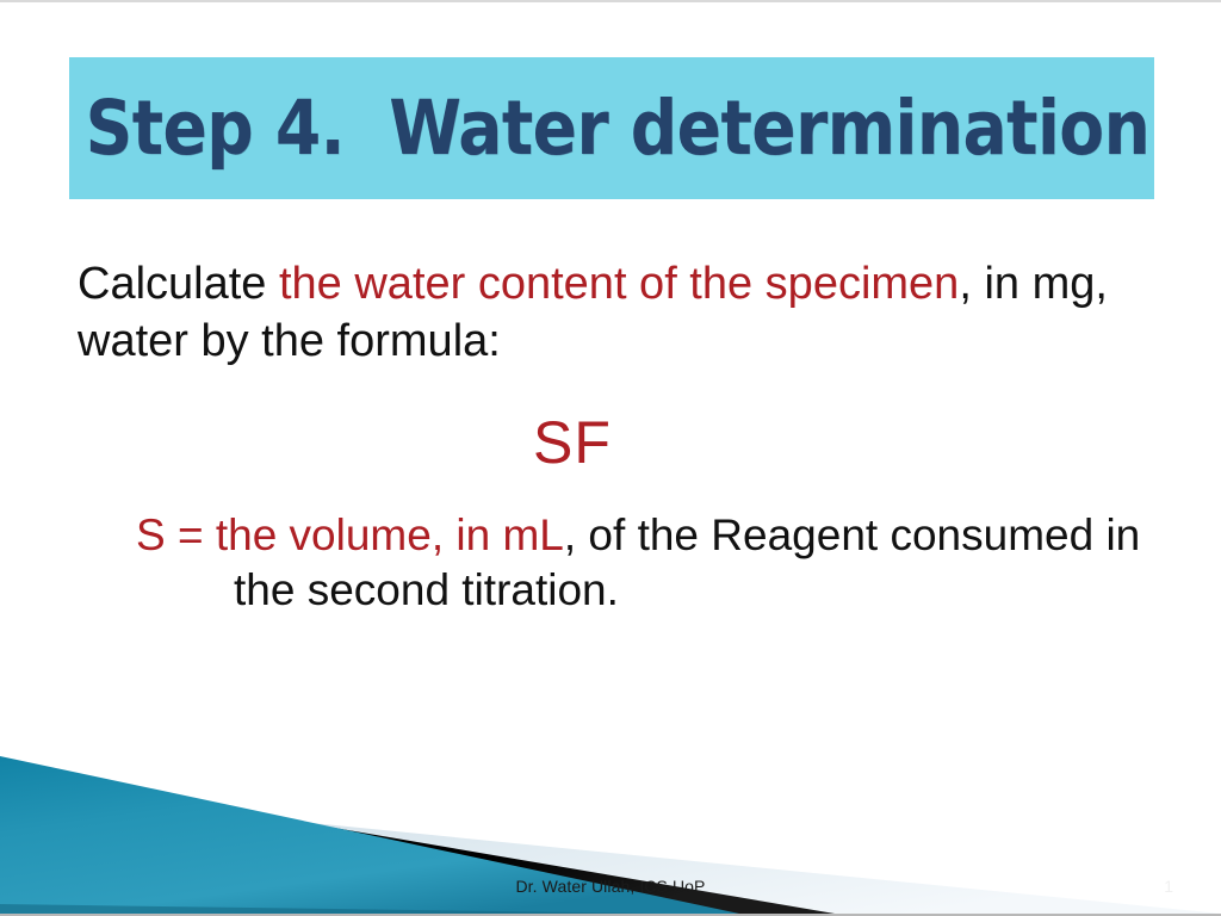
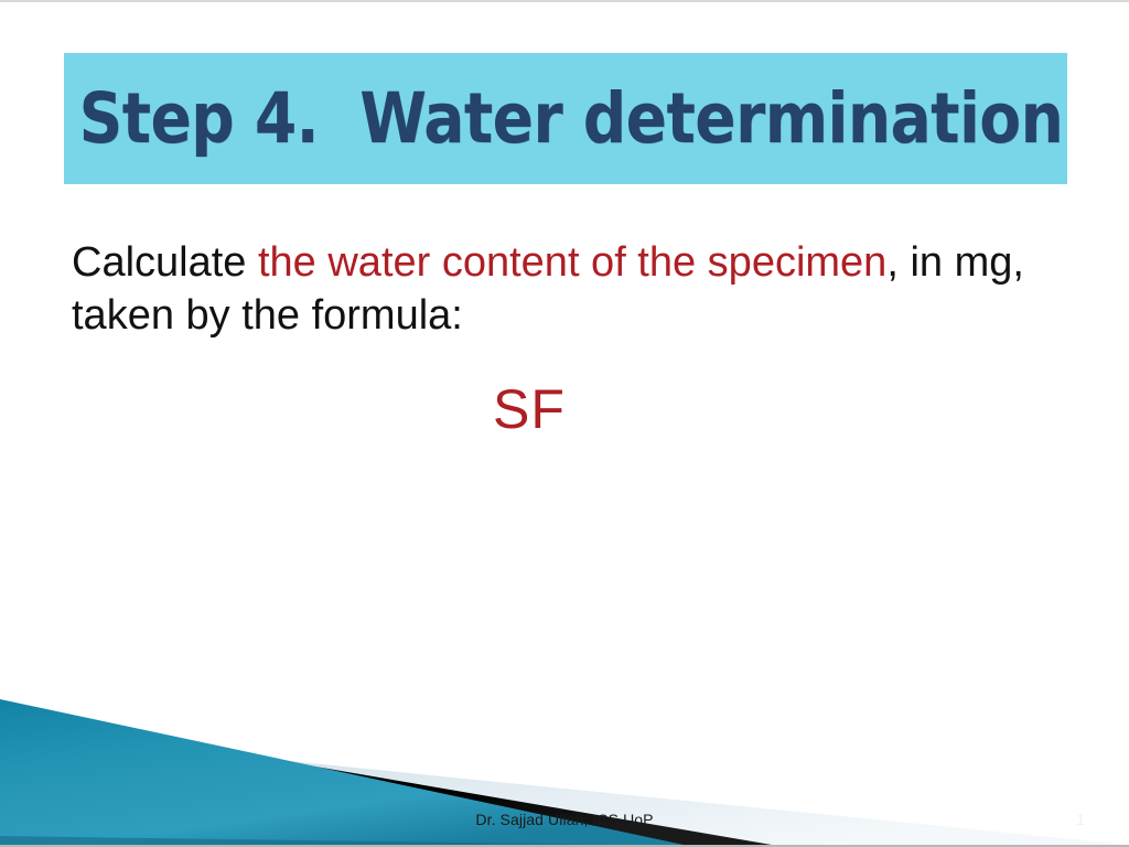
  Step 4. Water determination
- Calculate the water content of the specimen, in mg, water by the formula:
+ Calculate the water content of the specimen, in mg, taken by the formula:
  SF
- S = the volume, in mL, of the Reagent consumed in
- the second titration.
- Dr. Water Ullah, ICS UoP
+ Dr. Sajjad Ullah, ICS UoP
